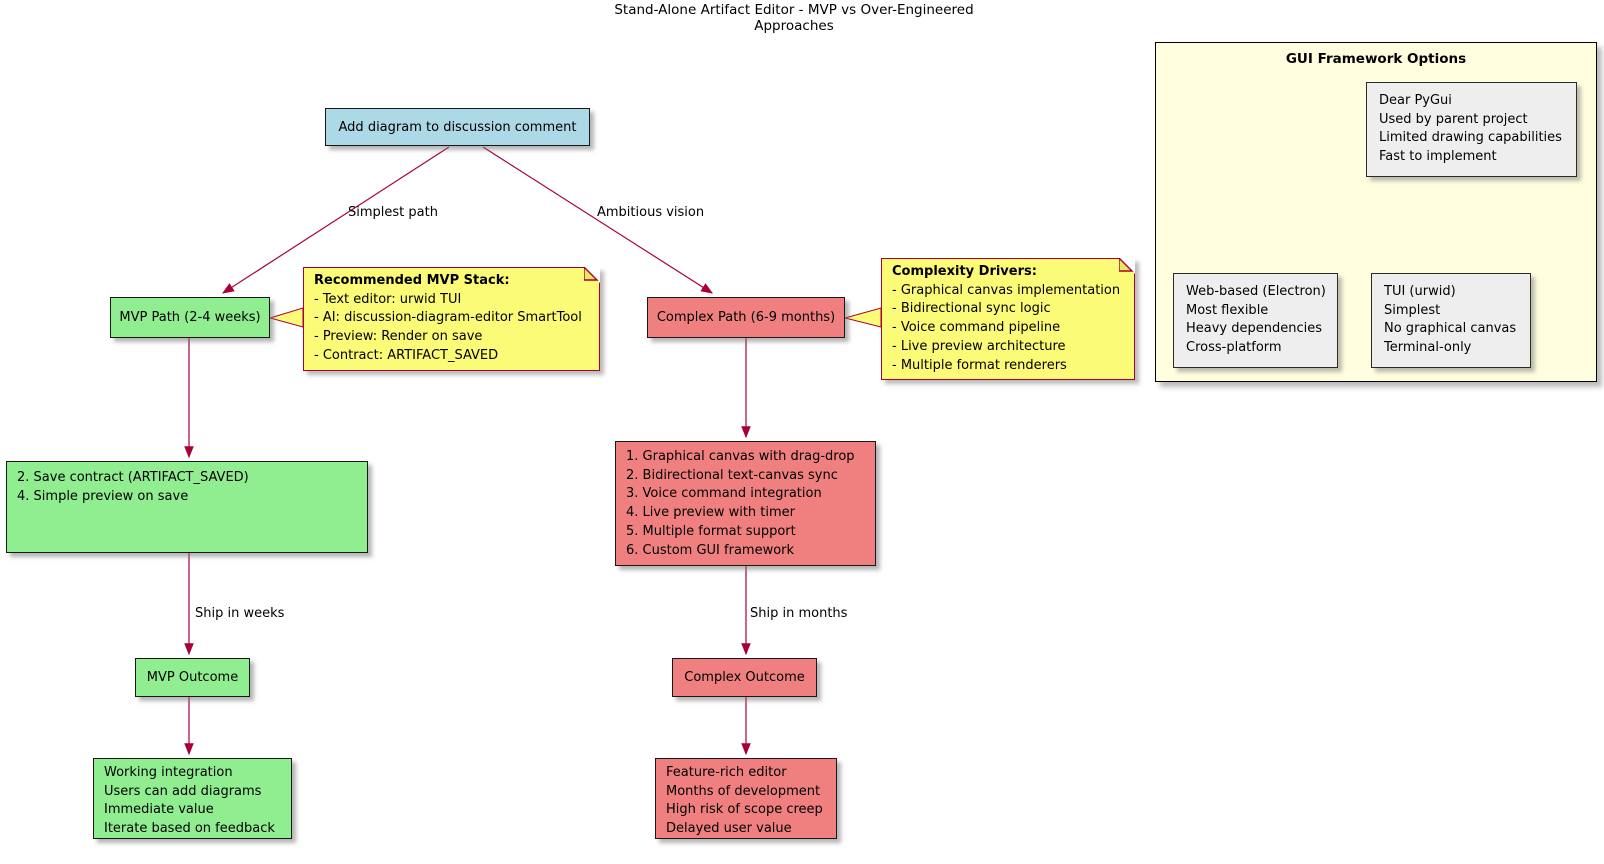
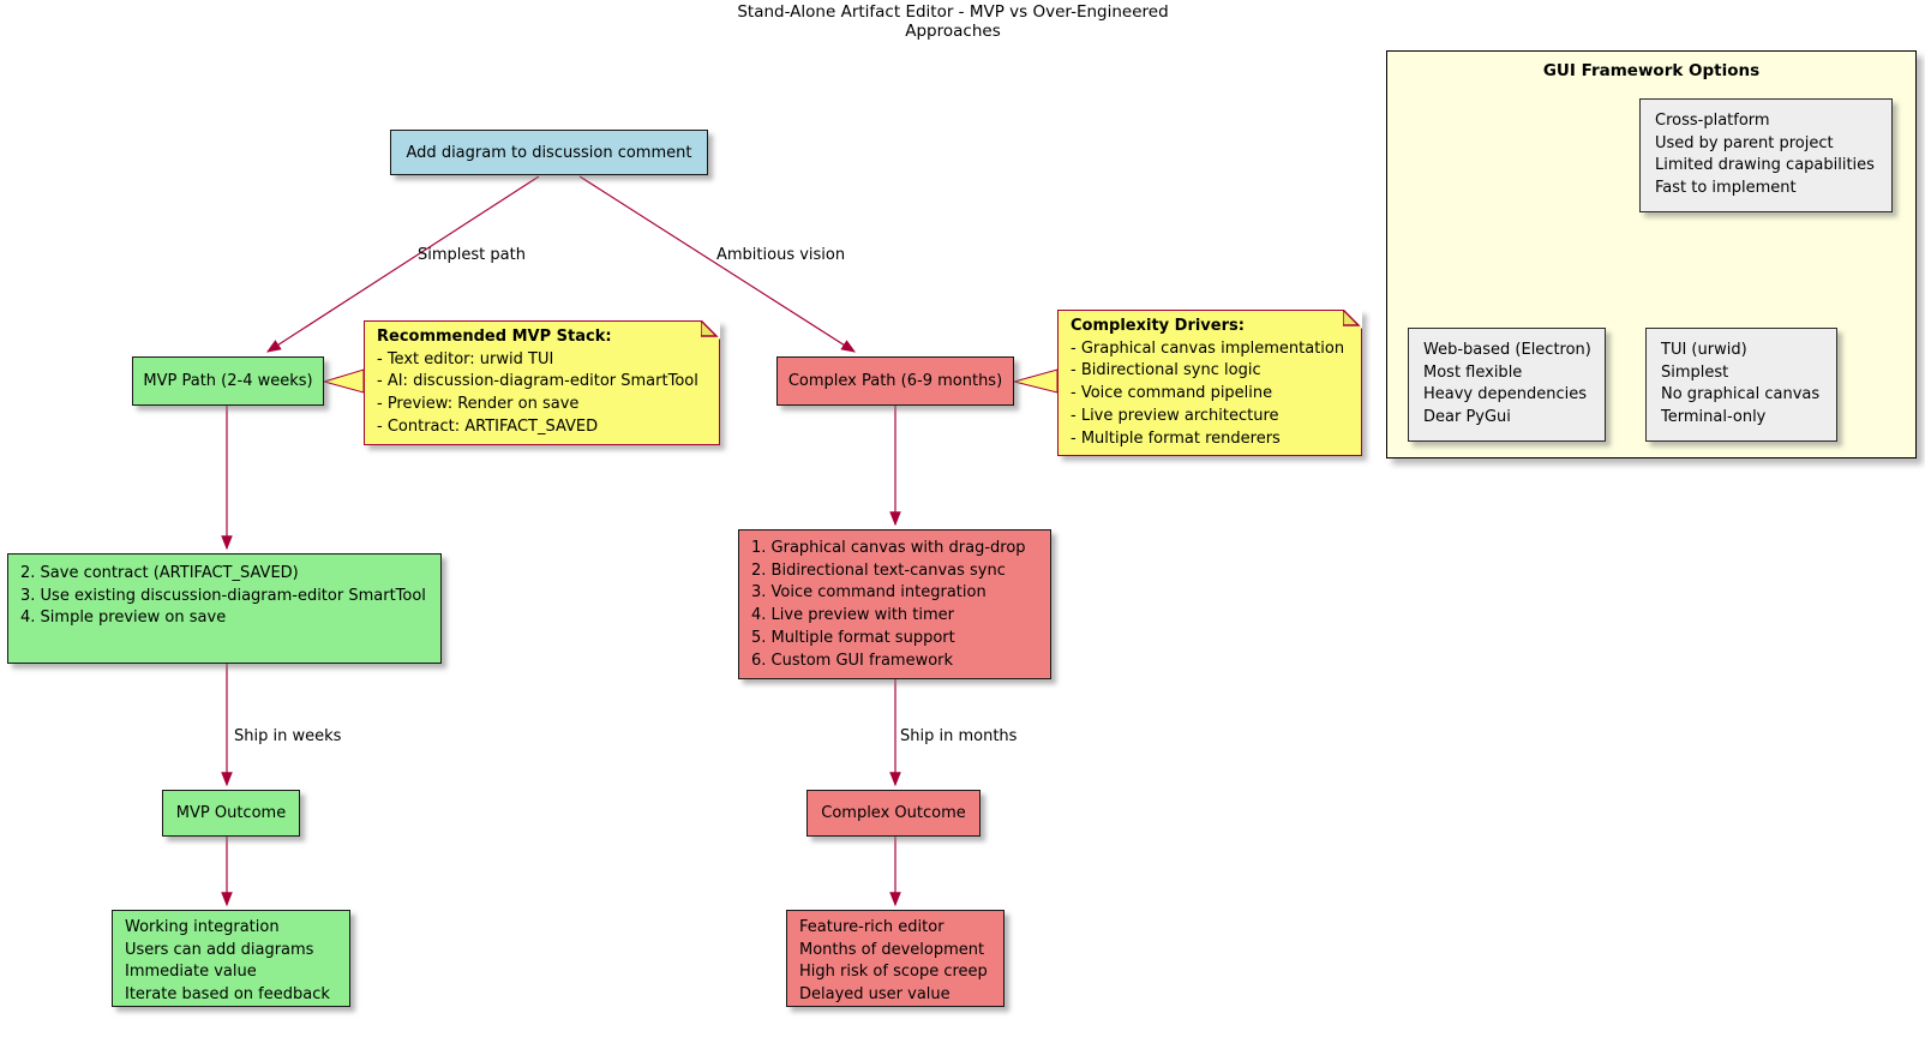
  Stand-Alone Artifact Editor - MVP vs Over-Engineered Approaches
  Add diagram to discussion comment
  Simplest path
  Ambitious vision
  Ship in weeks
  Ship in months
  MVP Path (2-4 weeks)
  Complex Path (6-9 months)
  Recommended MVP Stack:
  - Text editor: urwid TUI
  - AI: discussion-diagram-editor SmartTool
  - Preview: Render on save
  - Contract: ARTIFACT_SAVED
  Complexity Drivers:
  - Graphical canvas implementation
  - Bidirectional sync logic
  - Voice command pipeline
  - Live preview architecture
  - Multiple format renderers
  2. Save contract (ARTIFACT_SAVED)
+ 3. Use existing discussion-diagram-editor SmartTool
  4. Simple preview on save
  1. Graphical canvas with drag-drop
  2. Bidirectional text-canvas sync
  3. Voice command integration
  4. Live preview with timer
  5. Multiple format support
  6. Custom GUI framework
  MVP Outcome
  Complex Outcome
  Working integration
  Users can add diagrams
  Immediate value
  Iterate based on feedback
  Feature-rich editor
  Months of development
  High risk of scope creep
  Delayed user value
  GUI Framework Options
- Dear PyGui
+ Cross-platform
  Used by parent project
  Limited drawing capabilities
  Fast to implement
  Web-based (Electron)
  Most flexible
  Heavy dependencies
- Cross-platform
+ Dear PyGui
  TUI (urwid)
  Simplest
  No graphical canvas
  Terminal-only
